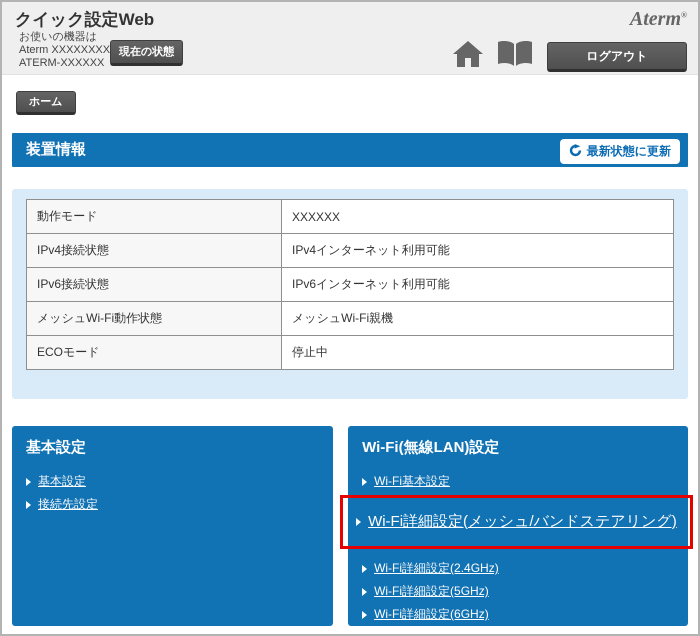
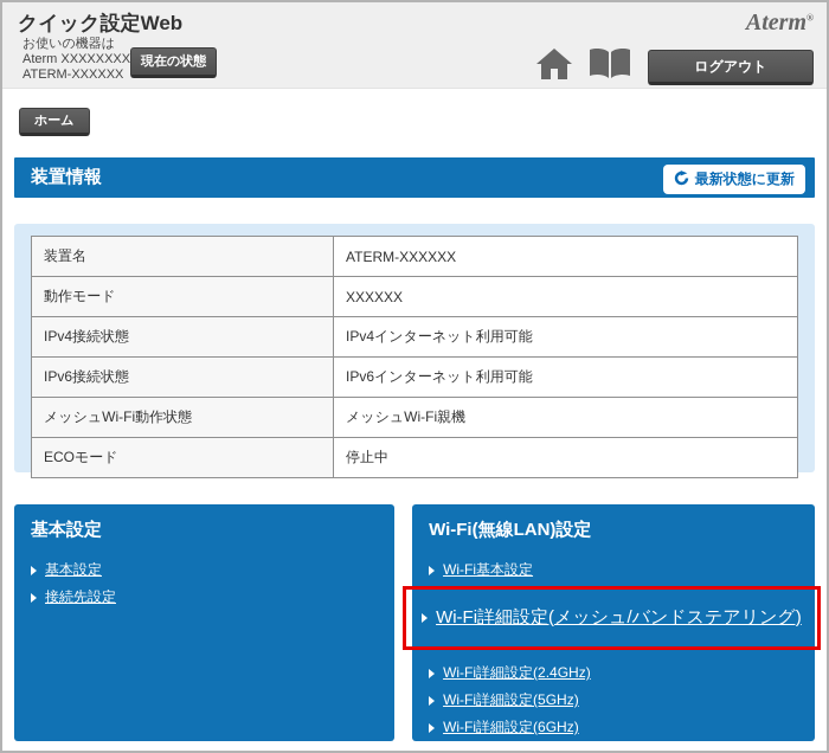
  クイック設定Web
  お使いの機器は
  Aterm XXXXXXXX
  ATERM-XXXXXX
  現在の状態
  Aterm®
  ログアウト
  ホーム
  装置情報
  最新状態に更新
+ 装置名	ATERM-XXXXXX
  動作モード	XXXXXX
  IPv4接続状態	IPv4インターネット利用可能
  IPv6接続状態	IPv6インターネット利用可能
  メッシュWi-Fi動作状態	メッシュWi-Fi親機
  ECOモード	停止中
  基本設定
  基本設定
  接続先設定
  Wi-Fi(無線LAN)設定
  Wi-Fi基本設定
  Wi-Fi詳細設定(メッシュ/バンドステアリング)
  Wi-Fi詳細設定(2.4GHz)
  Wi-Fi詳細設定(5GHz)
  Wi-Fi詳細設定(6GHz)
